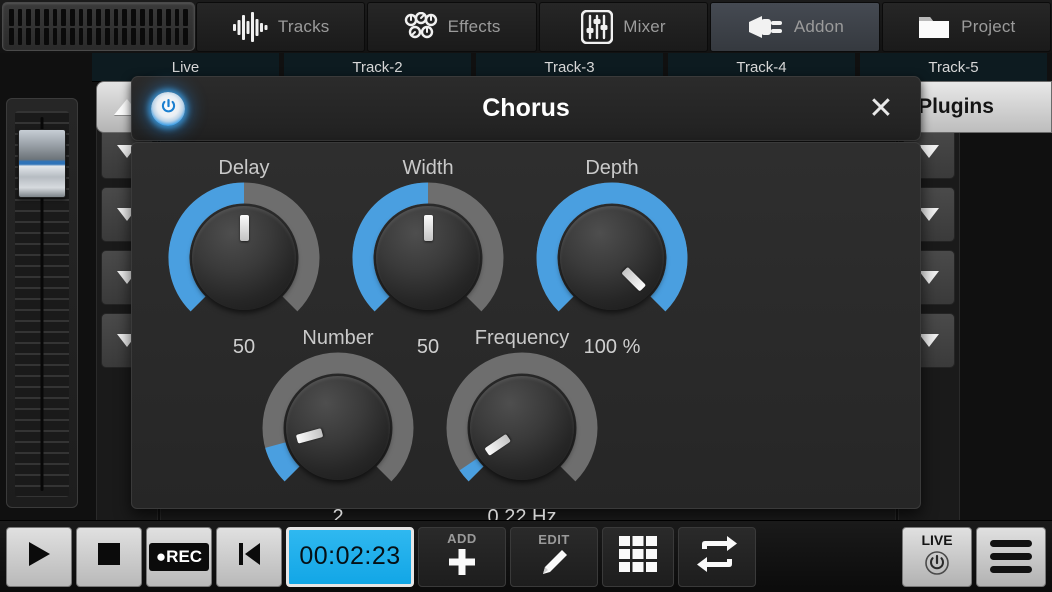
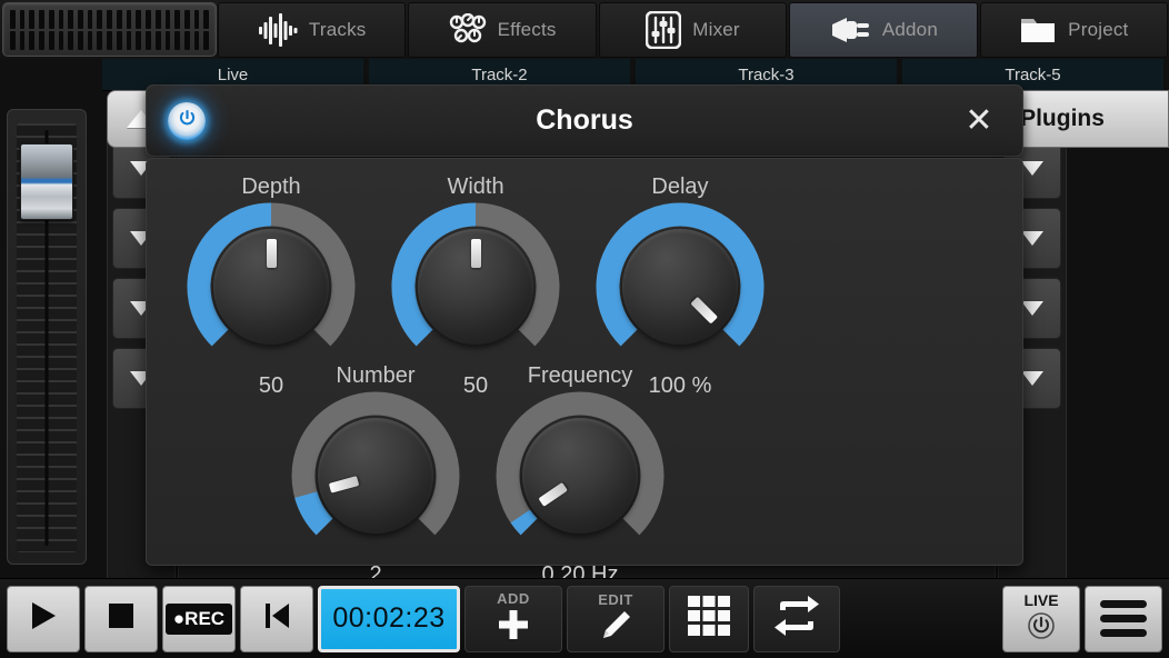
  Tracks
  Effects
  Mixer
  Addon
  Project
  Live
  Track-2
  Track-3
- Track-4
  Track-5
  Plugins
  Chorus
  ✕
- Delay
+ Depth
  50
  Width
  50
- Depth
+ Delay
  100 %
  Number
  2
  Frequency
- 0.22 Hz
+ 0.20 Hz
  ●REC
  00:02:23
  ADD
  EDIT
  LIVE
